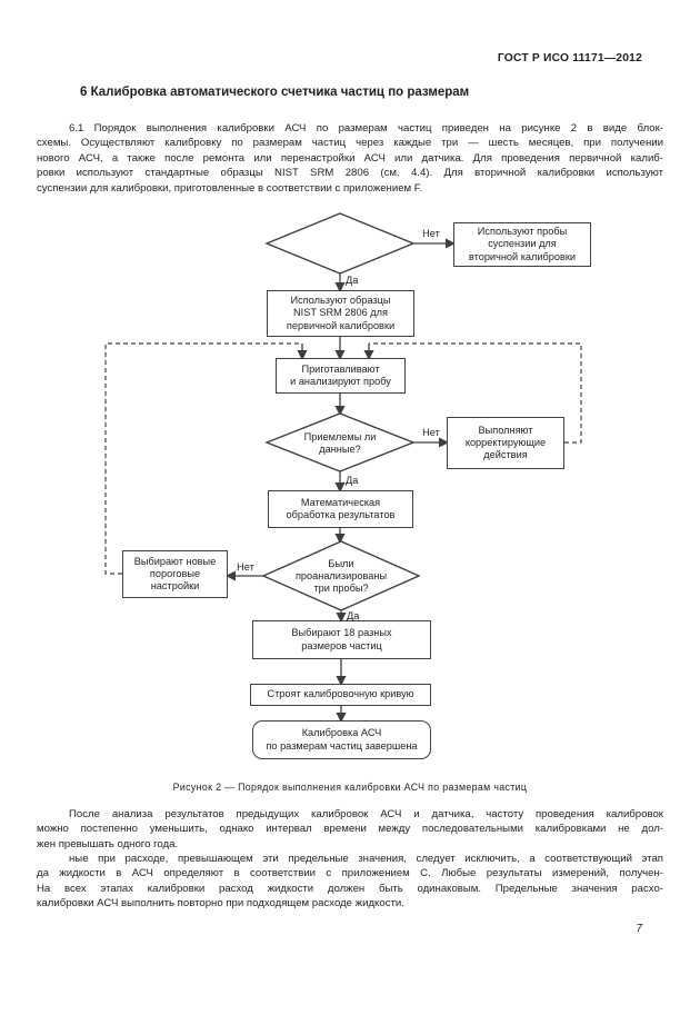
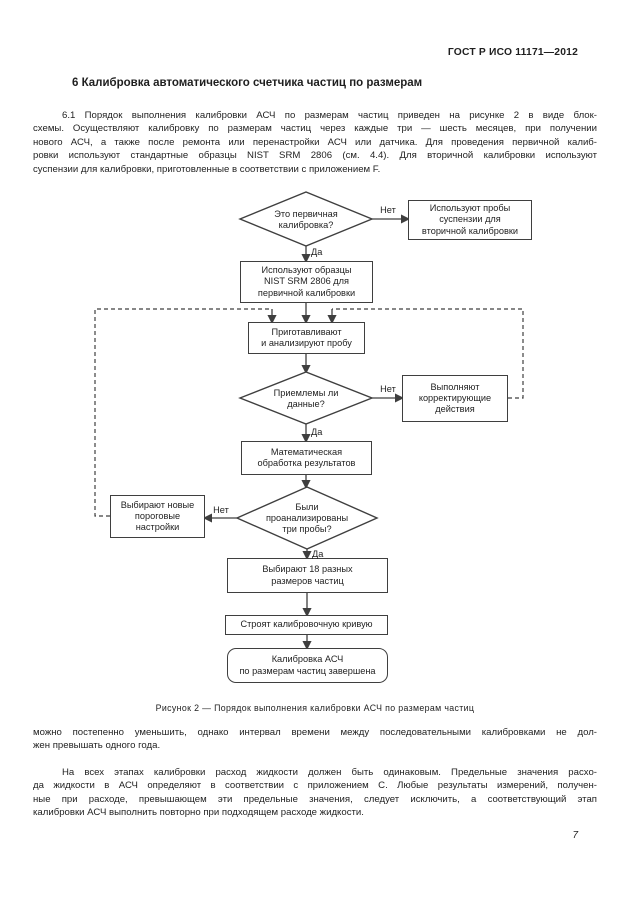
  ГОСТ Р ИСО 11171—2012
  6 Калибровка автоматического счетчика частиц по размерам
  6.1 Порядок выполнения калибровки АСЧ по размерам частиц приведен на рисунке 2 в виде блок-
  схемы. Осуществляют калибровку по размерам частиц через каждые три — шесть месяцев, при получении
  нового АСЧ, а также после ремонта или перенастройки АСЧ или датчика. Для проведения первичной калиб-
  ровки используют стандартные образцы NIST SRM 2806 (см. 4.4). Для вторичной калибровки используют
  суспензии для калибровки, приготовленные в соответствии с приложением F.
+ Это первичная
+ калибровка?
  Приемлемы ли
  данные?
  Были
  проанализированы
  три пробы?
  Используют пробы
  суспензии для
  вторичной калибровки
  Используют образцы
  NIST SRM 2806 для
  первичной калибровки
  Приготавливают
  и анализируют пробу
  Выполняют
  корректирующие
  действия
  Математическая
  обработка результатов
  Выбирают новые
  пороговые
  настройки
  Выбирают 18 разных
  размеров частиц
  Строят калибровочную кривую
  Калибровка АСЧ
  по размерам частиц завершена
  Нет
  Да
  Нет
  Да
  Нет
  Да
  Рисунок 2 — Порядок выполнения калибровки АСЧ по размерам частиц
- После анализа результатов предыдущих калибровок АСЧ и датчика, частоту проведения калибровок
  можно постепенно уменьшить, однако интервал времени между последовательными калибровками не дол-
  жен превышать одного года.
- ные при расходе, превышающем эти предельные значения, следует исключить, а соответствующий этап
+ На всех этапах калибровки расход жидкости должен быть одинаковым. Предельные значения расхо-
  да жидкости в АСЧ определяют в соответствии с приложением С. Любые результаты измерений, получен-
- На всех этапах калибровки расход жидкости должен быть одинаковым. Предельные значения расхо-
+ ные при расходе, превышающем эти предельные значения, следует исключить, а соответствующий этап
  калибровки АСЧ выполнить повторно при подходящем расходе жидкости.
  7
